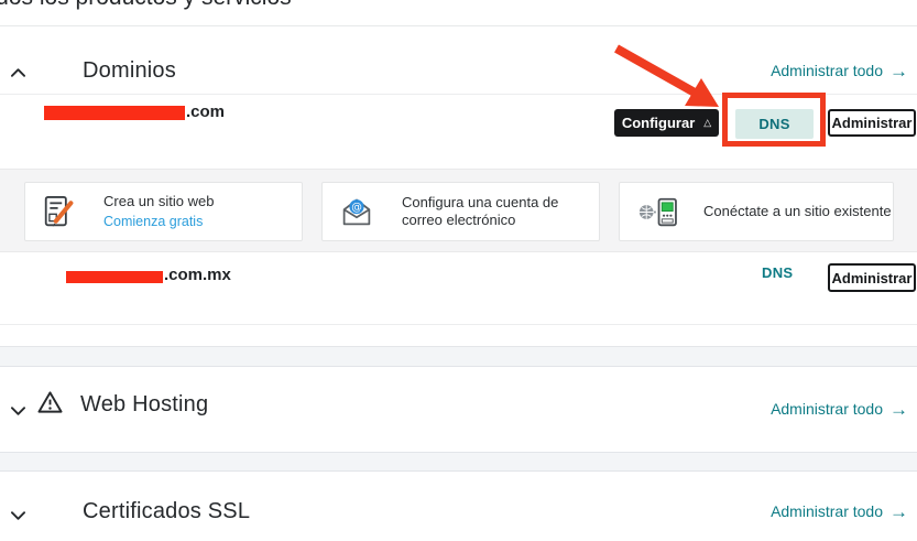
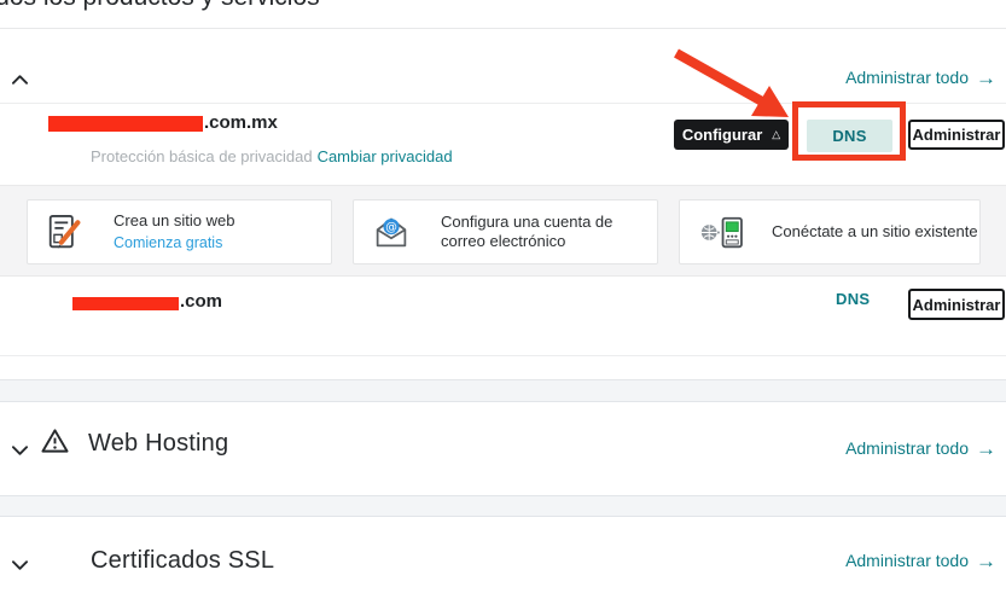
- Dominios
  Administrar todo →
- .com
+ .com.mx
+ Protección básica de privacidad Cambiar privacidad
  Configurar
  △
  DNS
  Administrar
  Crea un sitio web
  Comienza gratis
  @
  Configura una cuenta de correo electrónico
  Conéctate a un sitio existente
- .com.mx
+ .com
  DNS
  Administrar
  Web Hosting
  Administrar todo →
  Certificados SSL
  Administrar todo →
